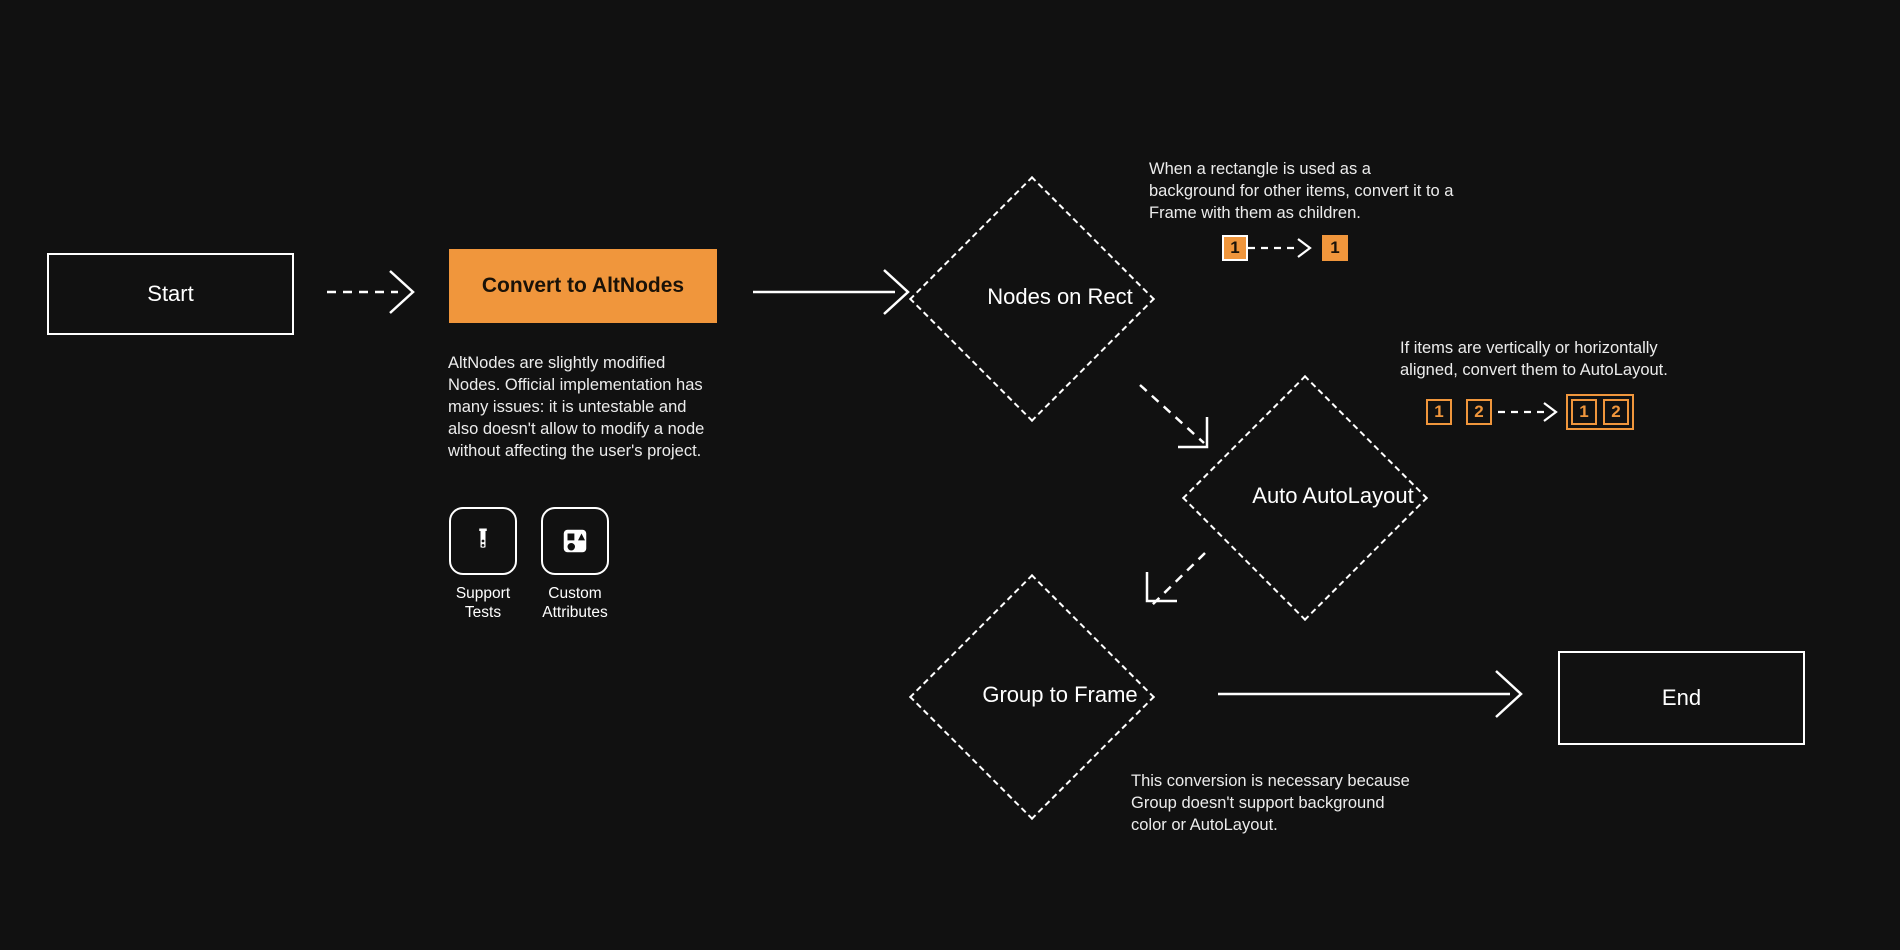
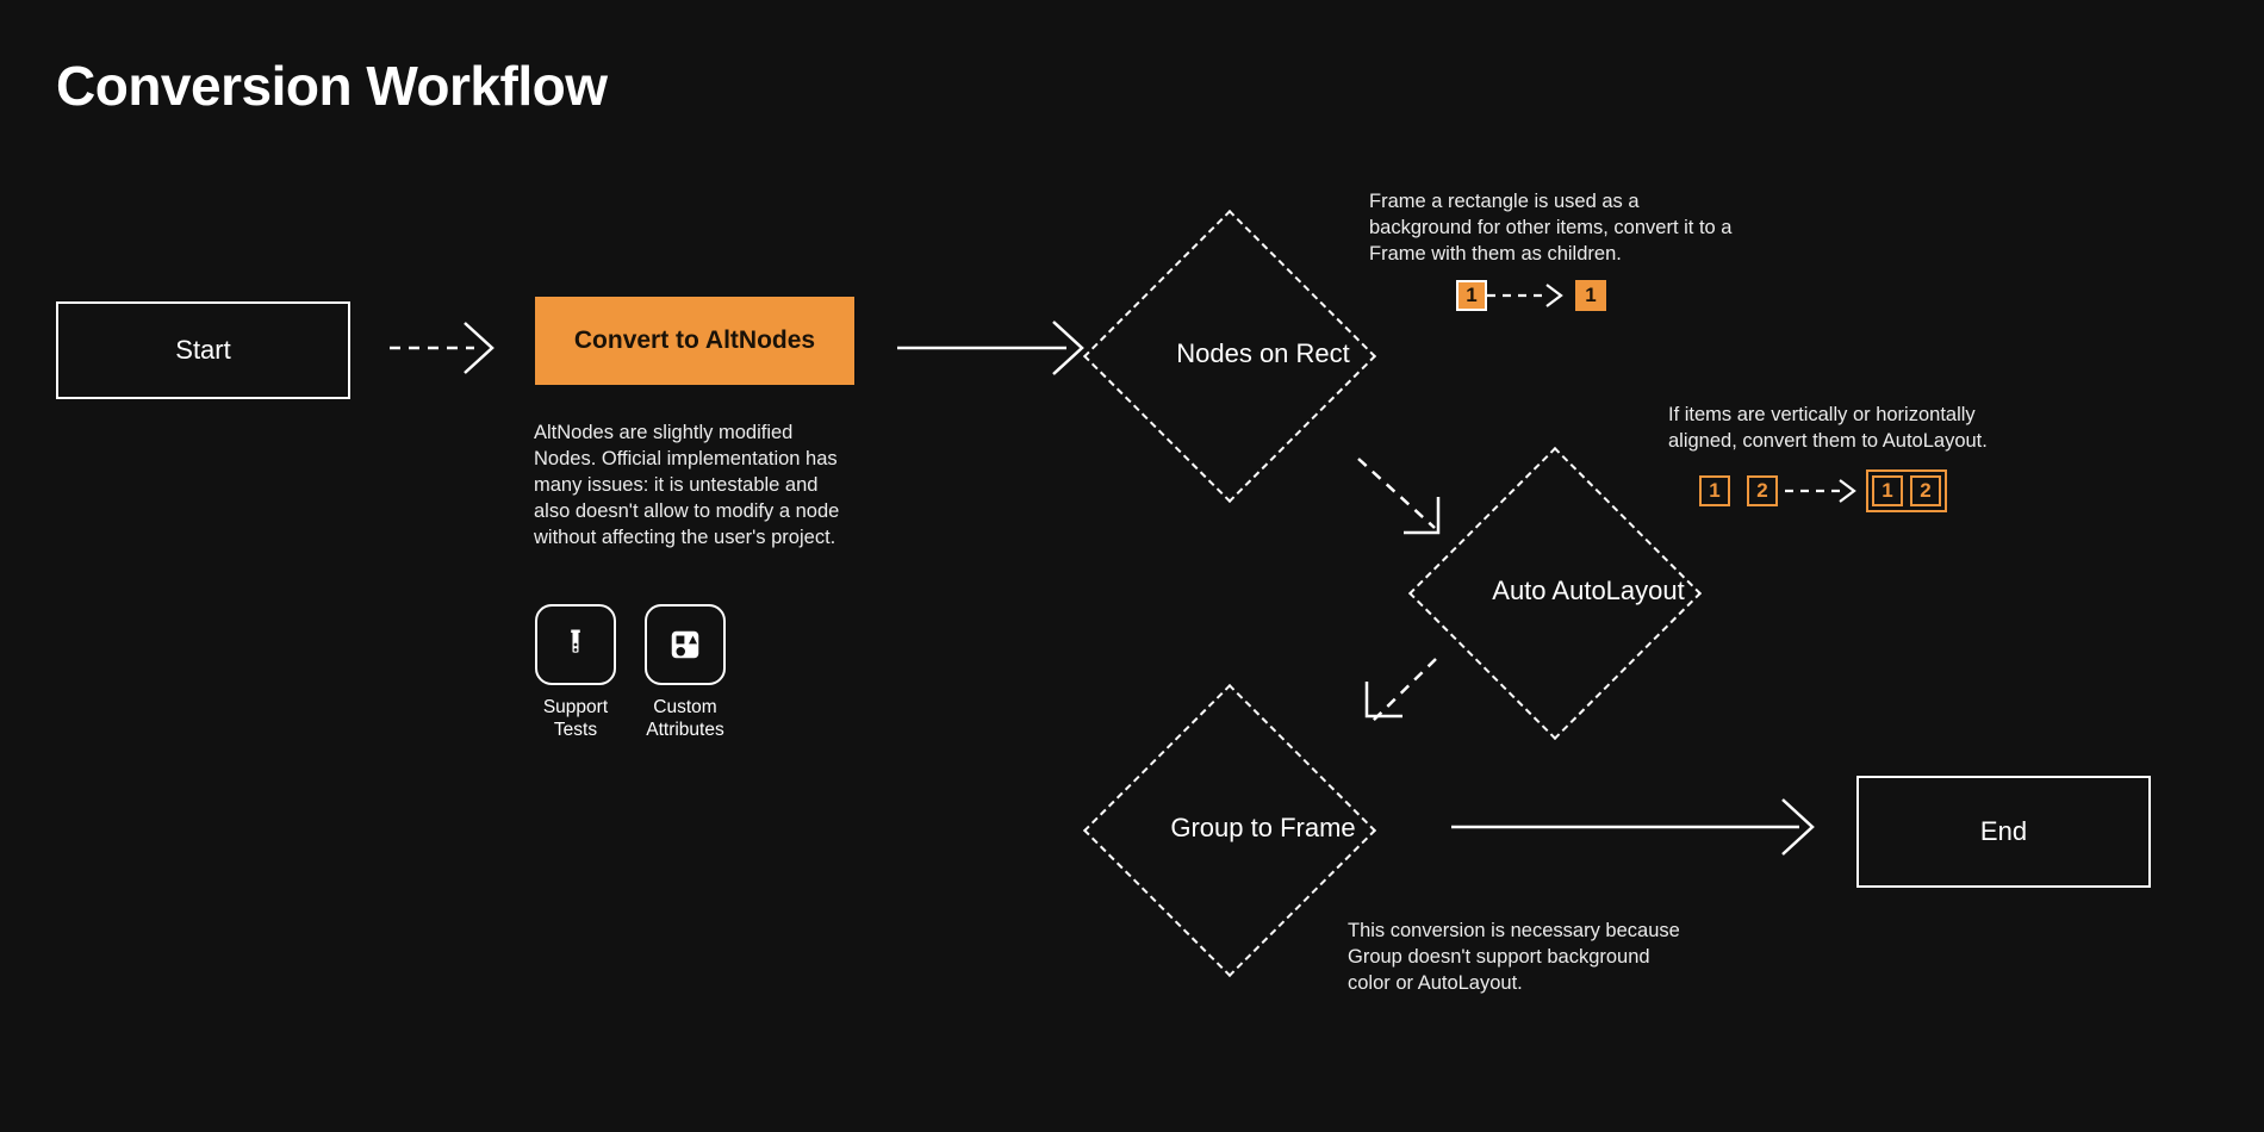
+ Conversion Workflow
  Start
  Convert to AltNodes
  AltNodes are slightly modified Nodes. Official implementation has many issues: it is untestable and also doesn't allow to modify a node without affecting the user's project.
  Support
  Tests
  Custom
  Attributes
  Nodes on Rect
  Auto AutoLayout
  Group to Frame
  End
- When a rectangle is used as a background for other items, convert it to a Frame with them as children.
+ Frame a rectangle is used as a background for other items, convert it to a Frame with them as children.
  1
  1
  If items are vertically or horizontally aligned, convert them to AutoLayout.
  1
  2
  1
  2
  This conversion is necessary because Group doesn't support background color or AutoLayout.
